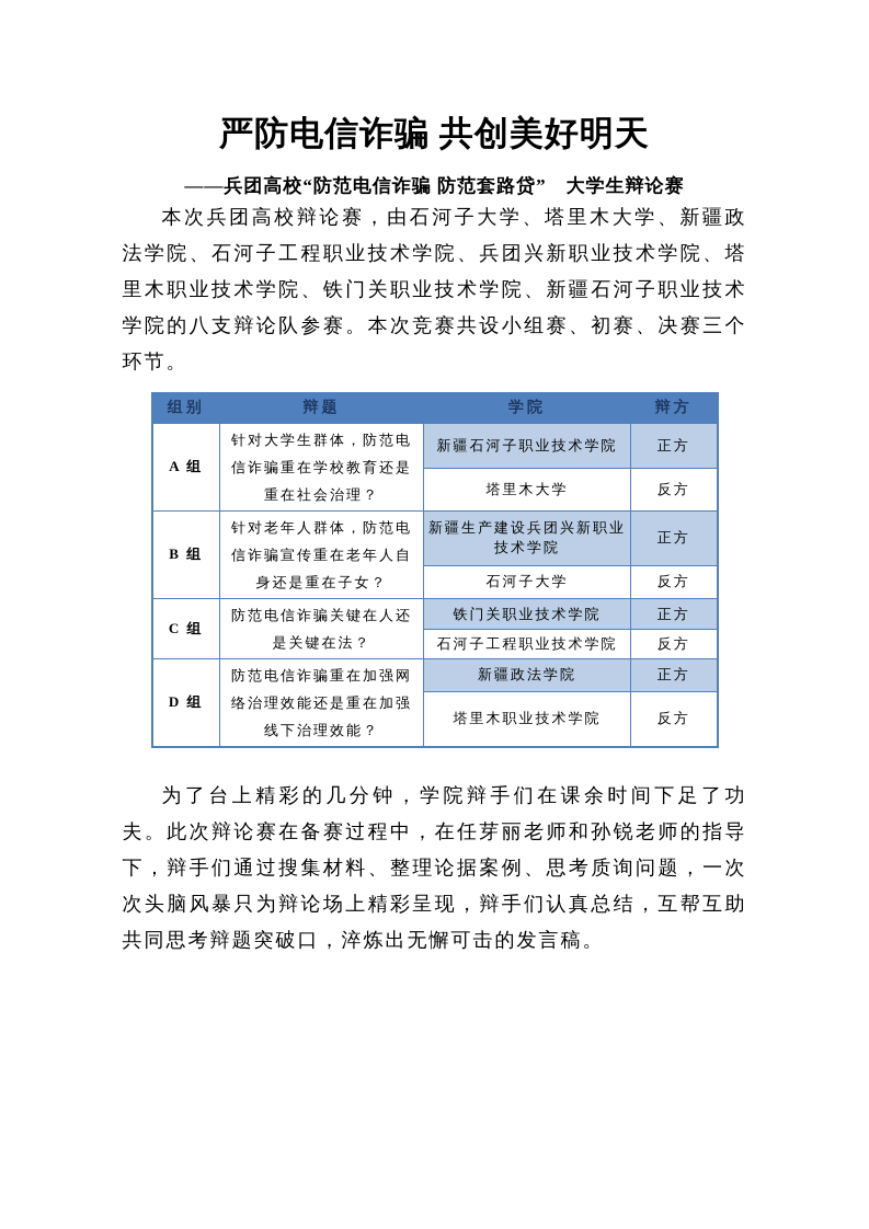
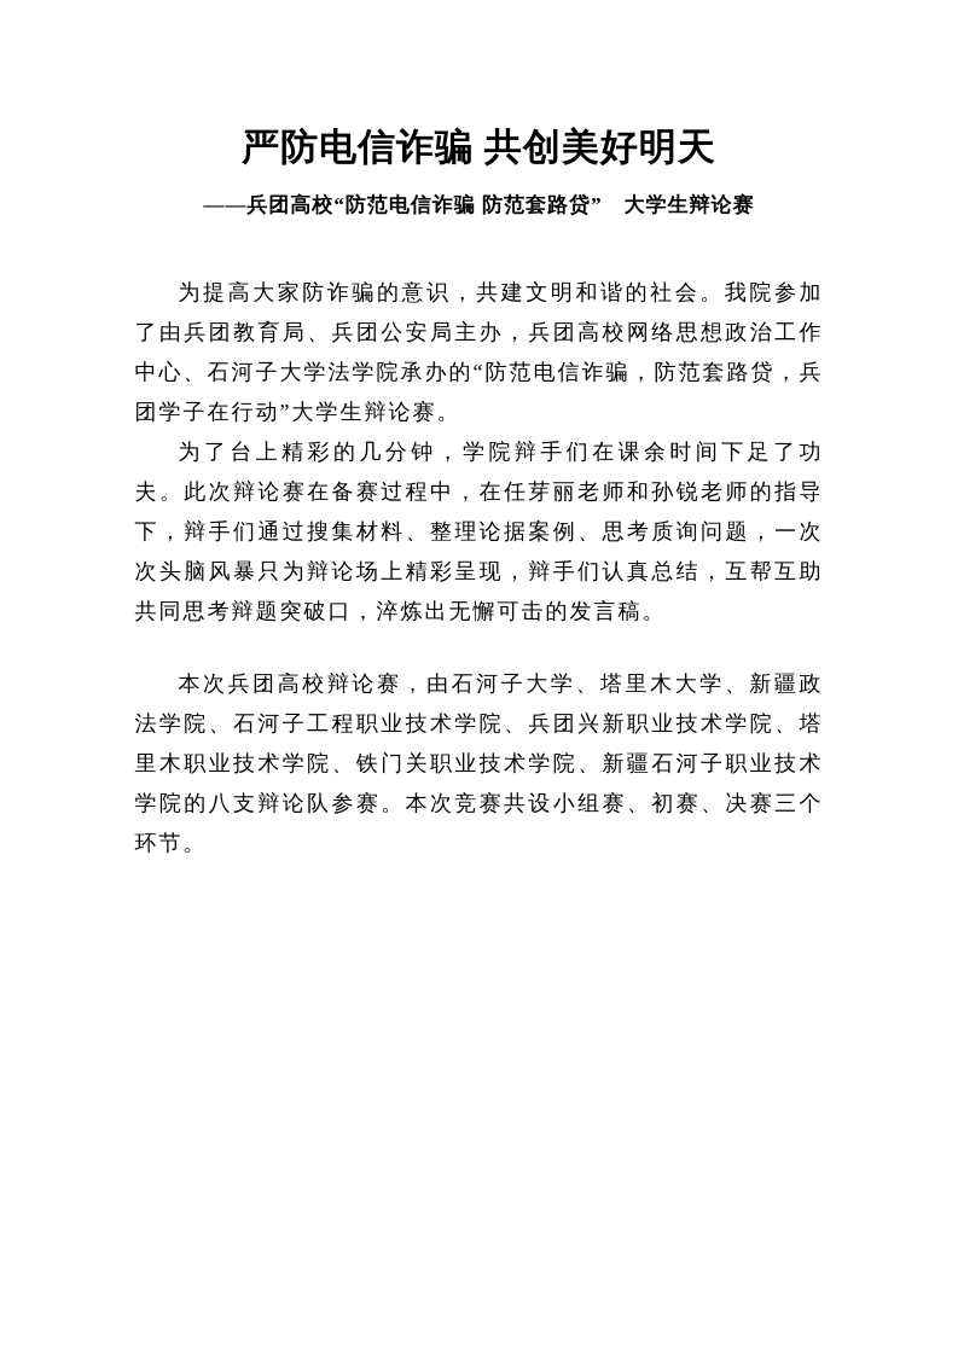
  严防电信诈骗 共创美好明天
  ——兵团高校“防范电信诈骗 防范套路贷” 大学生辩论赛
+ 为提高大家防诈骗的意识，共建文明和谐的社会。我院参加了由兵团教育局、兵团公安局主办，兵团高校网络思想政治工作中心、石河子大学法学院承办的“防范电信诈骗，防范套路贷，兵团学子在行动”大学生辩论赛。
- 本次兵团高校辩论赛，由石河子大学、塔里木大学、新疆政法学院、石河子工程职业技术学院、兵团兴新职业技术学院、塔里木职业技术学院、铁门关职业技术学院、新疆石河子职业技术学院的八支辩论队参赛。本次竞赛共设小组赛、初赛、决赛三个环节。
+ 为了台上精彩的几分钟，学院辩手们在课余时间下足了功夫。此次辩论赛在备赛过程中，在任芽丽老师和孙锐老师的指导下，辩手们通过搜集材料、整理论据案例、思考质询问题，一次次头脑风暴只为辩论场上精彩呈现，辩手们认真总结，互帮互助共同思考辩题突破口，淬炼出无懈可击的发言稿。
- 组别	辩题	学院	辩方
- A 组	针对大学生群体，防范电信诈骗重在学校教育还是重在社会治理？	新疆石河子职业技术学院	正方
- 塔里木大学	反方
- B 组	针对老年人群体，防范电信诈骗宣传重在老年人自身还是重在子女？	新疆生产建设兵团兴新职业技术学院	正方
- 石河子大学	反方
- C 组	防范电信诈骗关键在人还是关键在法？	铁门关职业技术学院	正方
- 石河子工程职业技术学院	反方
- D 组	防范电信诈骗重在加强网络治理效能还是重在加强线下治理效能？	新疆政法学院	正方
- 塔里木职业技术学院	反方
- 为了台上精彩的几分钟，学院辩手们在课余时间下足了功夫。此次辩论赛在备赛过程中，在任芽丽老师和孙锐老师的指导下，辩手们通过搜集材料、整理论据案例、思考质询问题，一次次头脑风暴只为辩论场上精彩呈现，辩手们认真总结，互帮互助共同思考辩题突破口，淬炼出无懈可击的发言稿。
+ 本次兵团高校辩论赛，由石河子大学、塔里木大学、新疆政法学院、石河子工程职业技术学院、兵团兴新职业技术学院、塔里木职业技术学院、铁门关职业技术学院、新疆石河子职业技术学院的八支辩论队参赛。本次竞赛共设小组赛、初赛、决赛三个环节。
